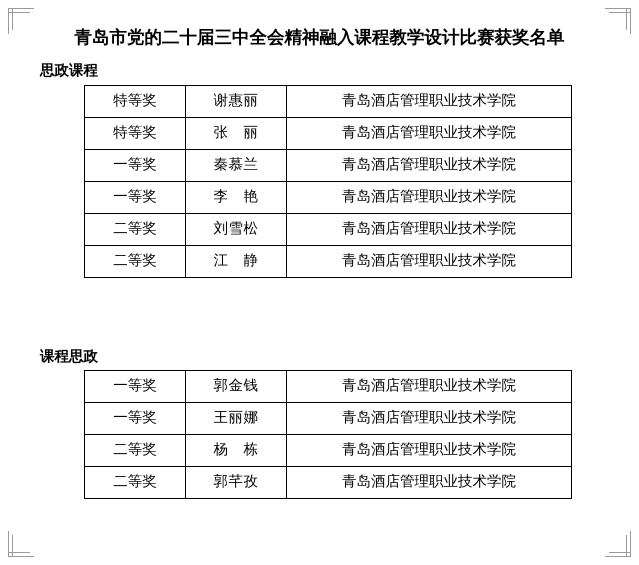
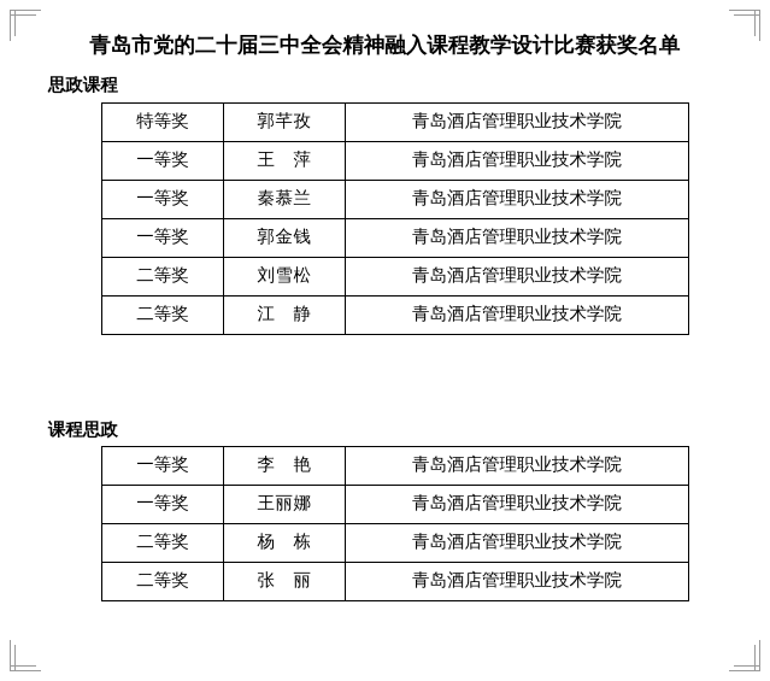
  青岛市党的二十届三中全会精神融入课程教学设计比赛获奖名单
  思政课程
- 特等奖	谢惠丽	青岛酒店管理职业技术学院
- 特等奖	张 丽	青岛酒店管理职业技术学院
+ 特等奖	郭芊孜	青岛酒店管理职业技术学院
+ 一等奖	王 萍	青岛酒店管理职业技术学院
  一等奖	秦慕兰	青岛酒店管理职业技术学院
- 一等奖	李 艳	青岛酒店管理职业技术学院
+ 一等奖	郭金钱	青岛酒店管理职业技术学院
  二等奖	刘雪松	青岛酒店管理职业技术学院
  二等奖	江 静	青岛酒店管理职业技术学院
  课程思政
- 一等奖	郭金钱	青岛酒店管理职业技术学院
+ 一等奖	李 艳	青岛酒店管理职业技术学院
  一等奖	王丽娜	青岛酒店管理职业技术学院
  二等奖	杨 栋	青岛酒店管理职业技术学院
- 二等奖	郭芊孜	青岛酒店管理职业技术学院
+ 二等奖	张 丽	青岛酒店管理职业技术学院
